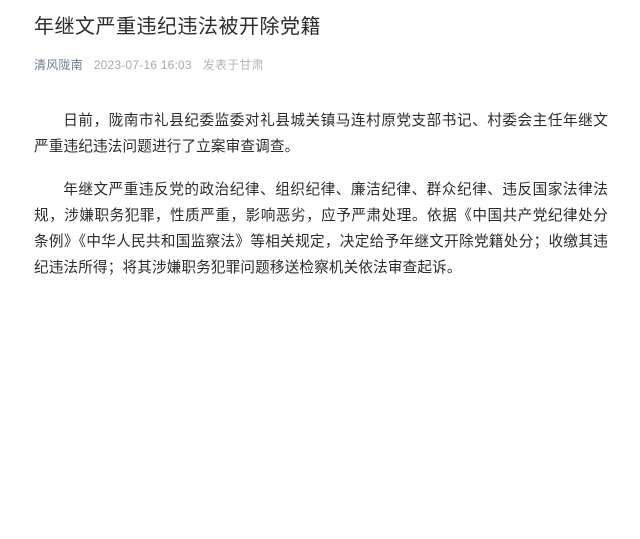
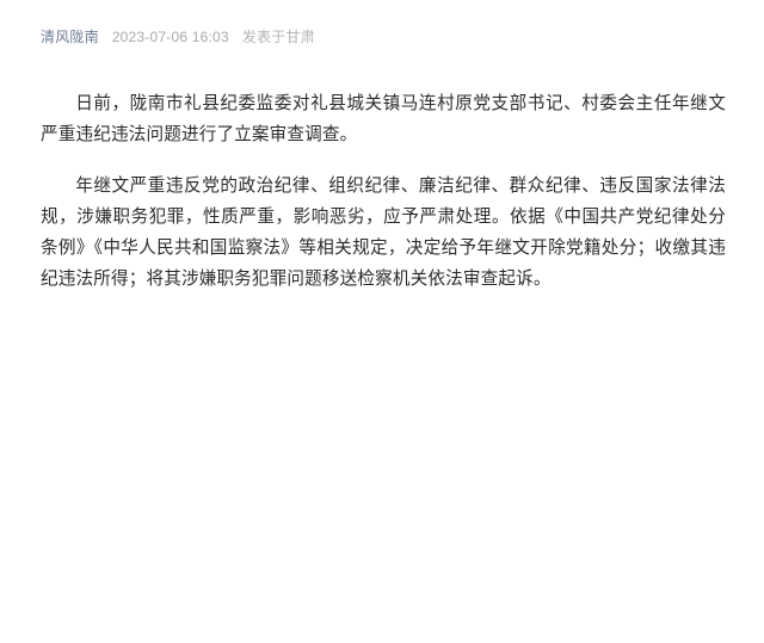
- 年继文严重违纪违法被开除党籍
  清风陇南
- 2023-07-16 16:03
+ 2023-07-06 16:03
  发表于甘肃
  日前，陇南市礼县纪委监委对礼县城关镇马连村原党支部书记、村委会主任年继文严重违纪违法问题进行了立案审查调查。
  年继文严重违反党的政治纪律、组织纪律、廉洁纪律、群众纪律、违反国家法律法规，涉嫌职务犯罪，性质严重，影响恶劣，应予严肃处理。依据《中国共产党纪律处分条例》《中华人民共和国监察法》等相关规定，决定给予年继文开除党籍处分；收缴其违纪违法所得；将其涉嫌职务犯罪问题移送检察机关依法审查起诉。
